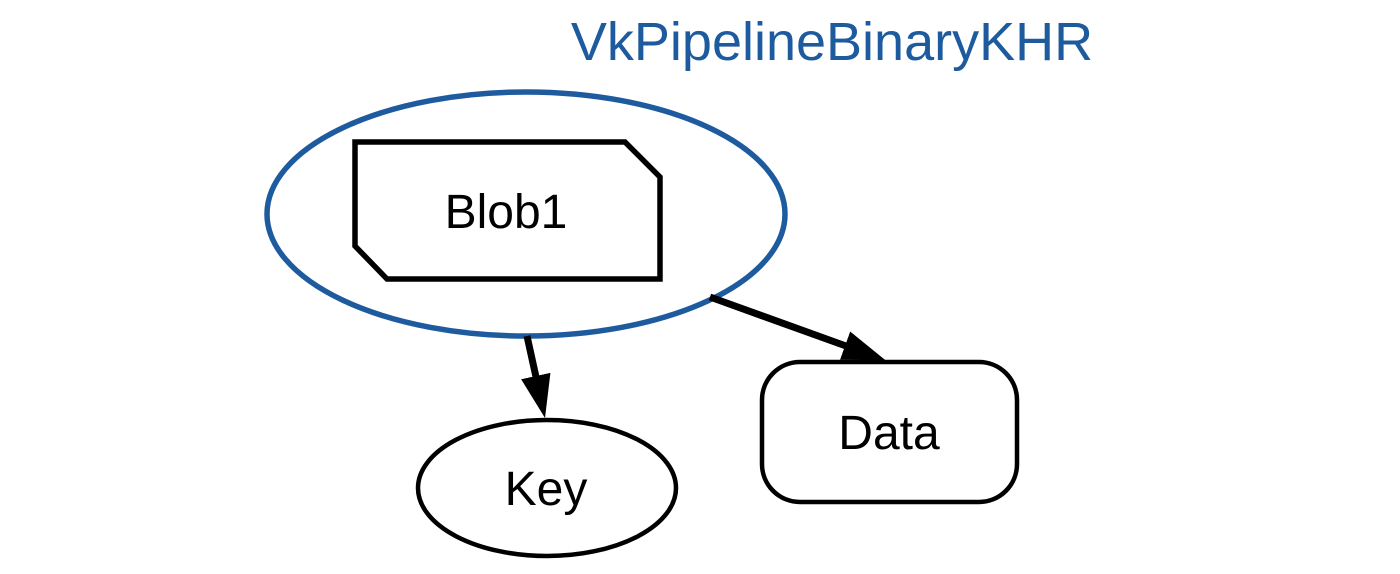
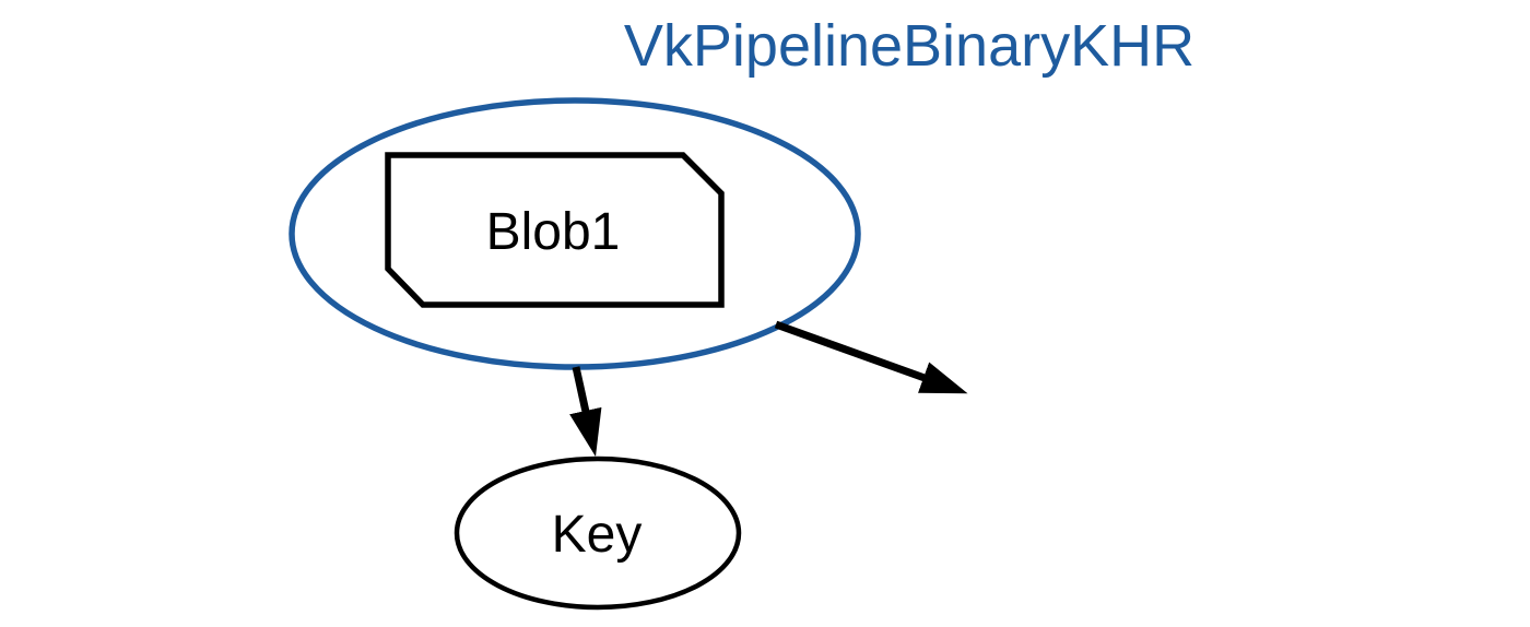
  VkPipelineBinaryKHR
  Blob1
  Key
- Data
